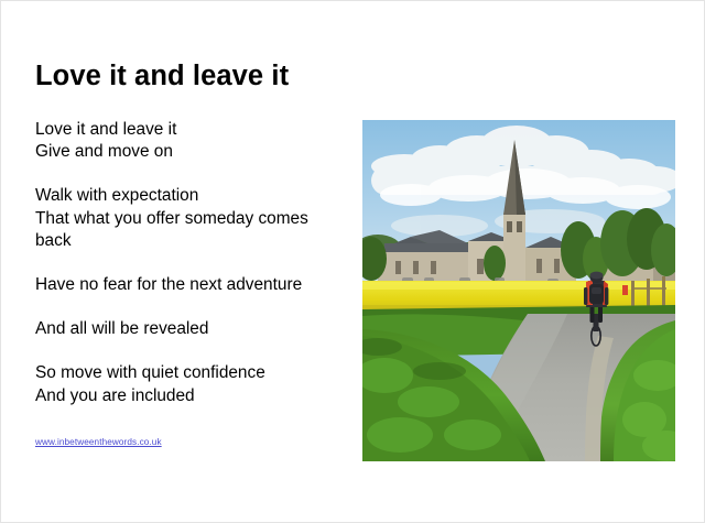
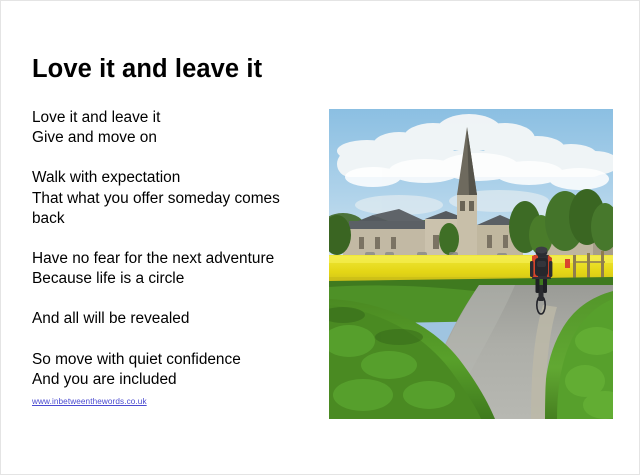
  Love it and leave it
  Love it and leave it
  Give and move on
  Walk with expectation
  That what you offer someday comes back
  Have no fear for the next adventure
+ Because life is a circle
  And all will be revealed
  So move with quiet confidence
  And you are included
  www.inbetweenthewords.co.uk
